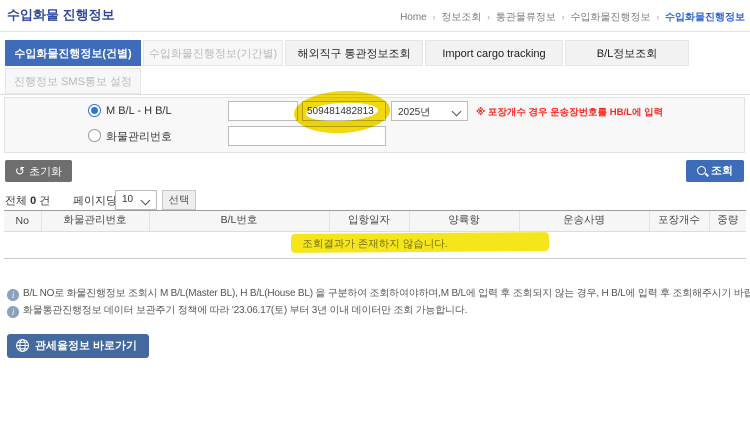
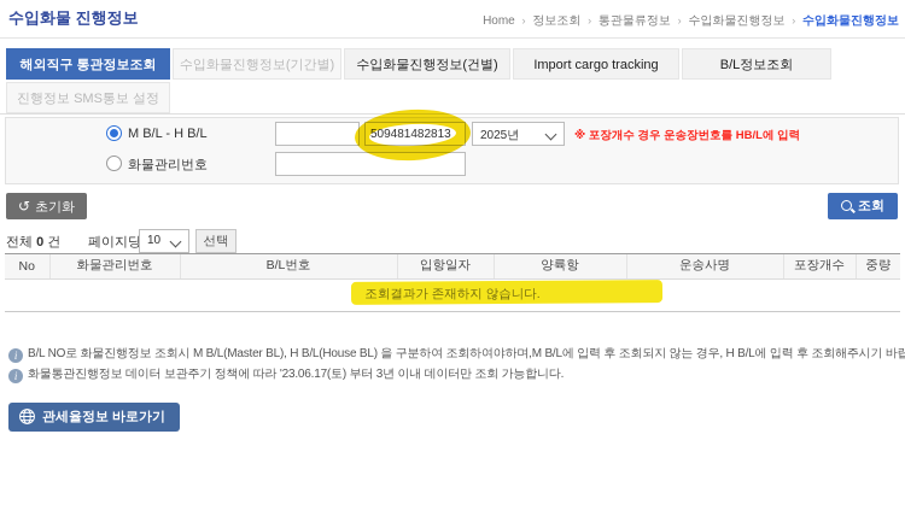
  수입화물 진행정보
  Home › 정보조회 › 통관물류정보 › 수입화물진행정보 › 수입화물진행정보
- 수입화물진행정보(건별)
+ 해외직구 통관정보조회
  수입화물진행정보(기간별)
- 해외직구 통관정보조회
+ 수입화물진행정보(건별)
  Import cargo tracking
  B/L정보조회
  진행정보 SMS통보 설정
  M B/L - H B/L
  509481482813
  2025년
  ※ 포장개수 경우 운송장번호를 HB/L에 입력
  화물관리번호
  ↺ 초기화
  조회
  전체 0 건
  페이지당
  10
  선택
  No	화물관리번호	B/L번호	입항일자	양륙항	운송사명	포장개수	중량
  i B/L NO로 화물진행정보 조회시 M B/L(Master BL), H B/L(House BL) 을 구분하여 조회하여야하며,M B/L에 입력 후 조회되지 않는 경우, H B/L에 입력 후 조회해주시기 바랍
  i 화물통관진행정보 데이터 보관주기 정책에 따라 '23.06.17(토) 부터 3년 이내 데이터만 조회 가능합니다.
  관세율정보 바로가기
